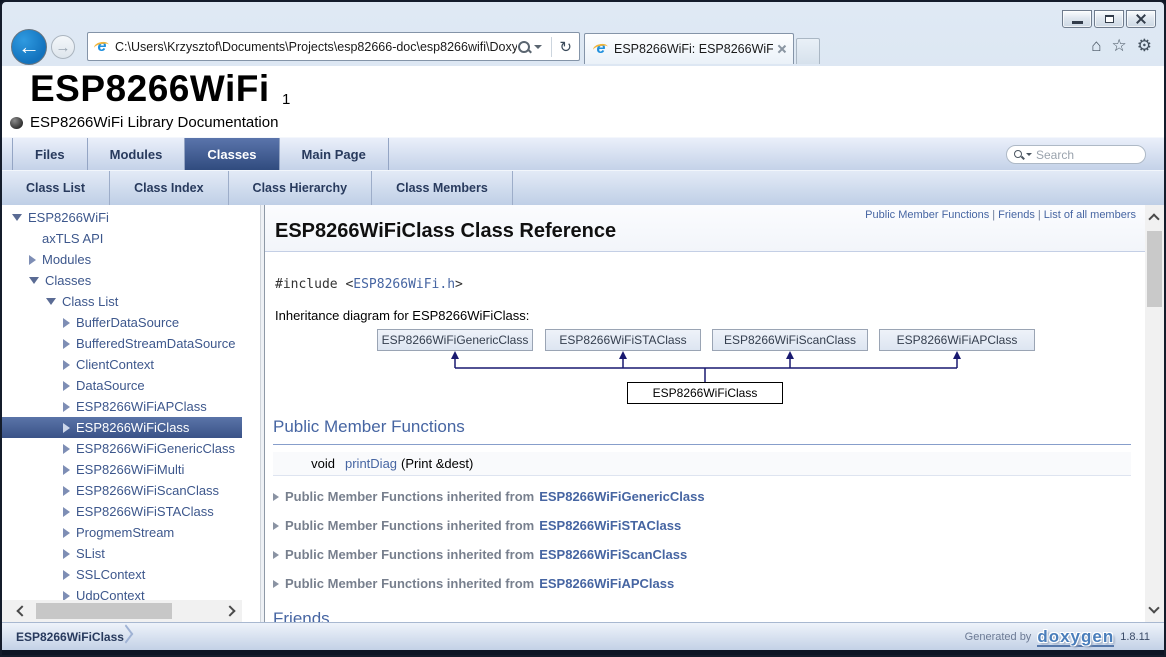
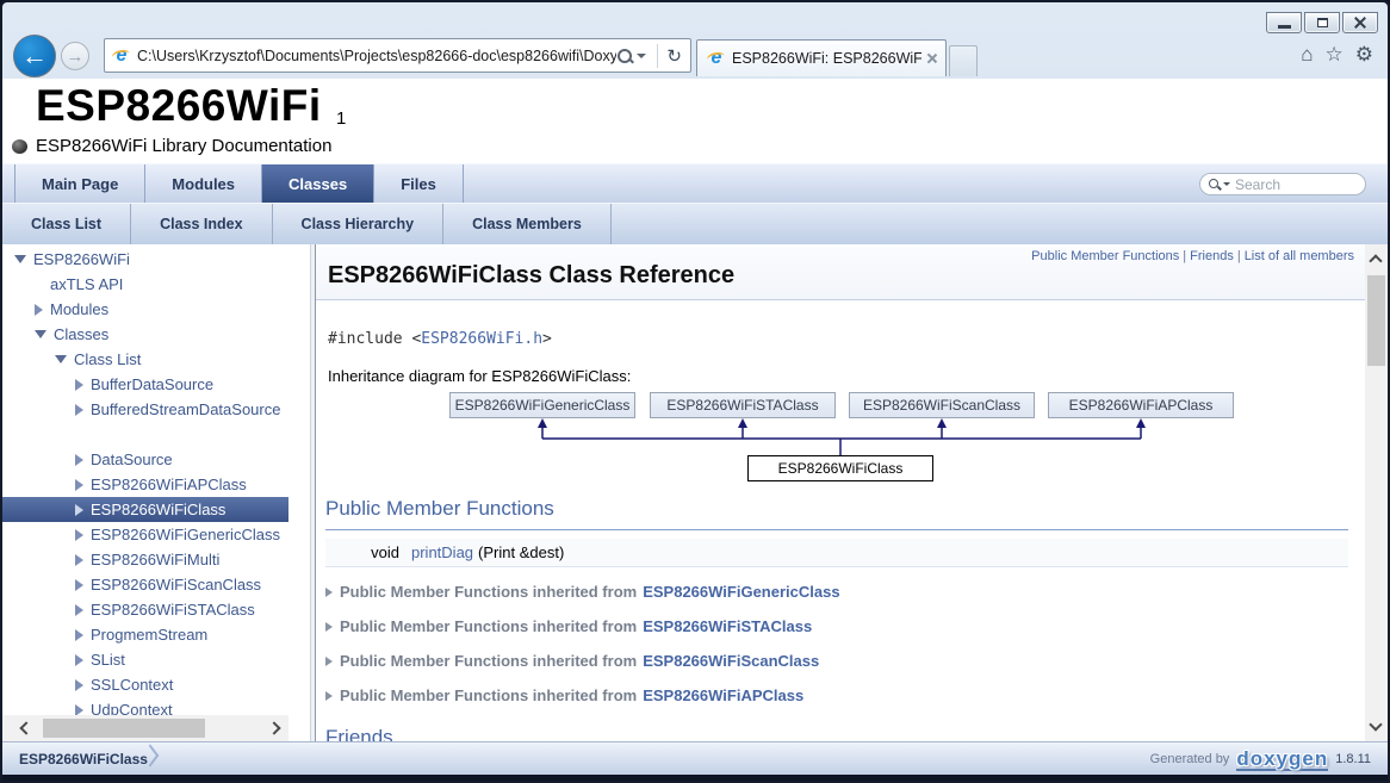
  ←
  →
  e
  C:\Users\Krzysztof\Documents\Projects\esp82666-doc\esp8266wifi\Doxy
  ↻
  e
  ESP8266WiFi: ESP8266WiF
  ⌂
  ☆
  ⚙
  ESP8266WiFi
  1
  ESP8266WiFi Library Documentation
- Files
+ Main Page
  Modules
  Classes
- Main Page
+ Files
  Search
  Class List
  Class Index
  Class Hierarchy
  Class Members
  ESP8266WiFi
  axTLS API
  Modules
  Classes
  Class List
  BufferDataSource
  BufferedStreamDataSource
- ClientContext
  DataSource
  ESP8266WiFiAPClass
  ESP8266WiFiClass
  ESP8266WiFiGenericClass
  ESP8266WiFiMulti
  ESP8266WiFiScanClass
  ESP8266WiFiSTAClass
  ProgmemStream
  SList
  SSLContext
  UdpContext
  Public Member Functions | Friends | List of all members
  ESP8266WiFiClass Class Reference
  #include <ESP8266WiFi.h>
  Inheritance diagram for ESP8266WiFiClass:
  ESP8266WiFiGenericClass
  ESP8266WiFiSTAClass
  ESP8266WiFiScanClass
  ESP8266WiFiAPClass
  ESP8266WiFiClass
  Public Member Functions
  void
  printDiag
  (Print &dest)
  Public Member Functions inherited from
  ESP8266WiFiGenericClass
  Public Member Functions inherited from
  ESP8266WiFiSTAClass
  Public Member Functions inherited from
  ESP8266WiFiScanClass
  Public Member Functions inherited from
  ESP8266WiFiAPClass
  Friends
  ESP8266WiFiClass
  Generated by
  doxygen
  1.8.11
